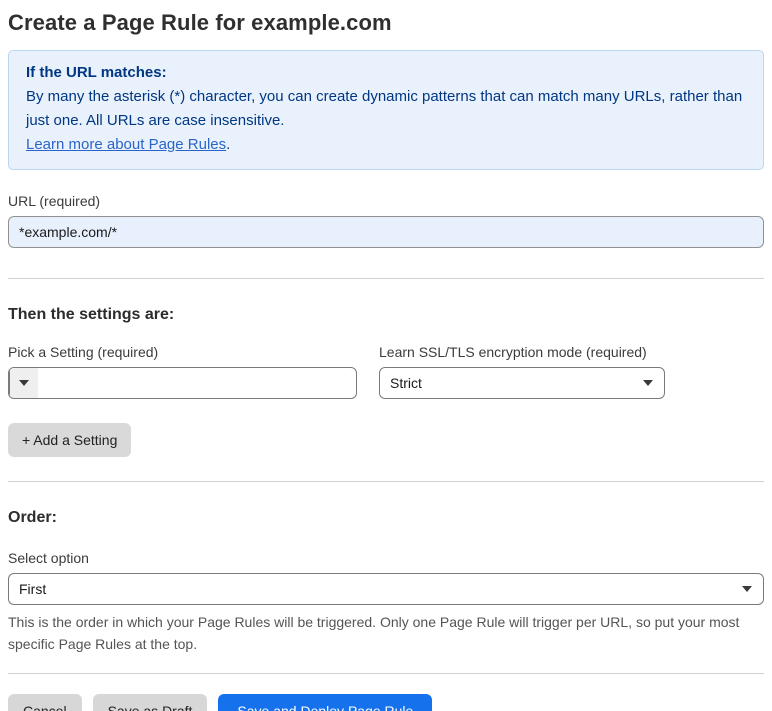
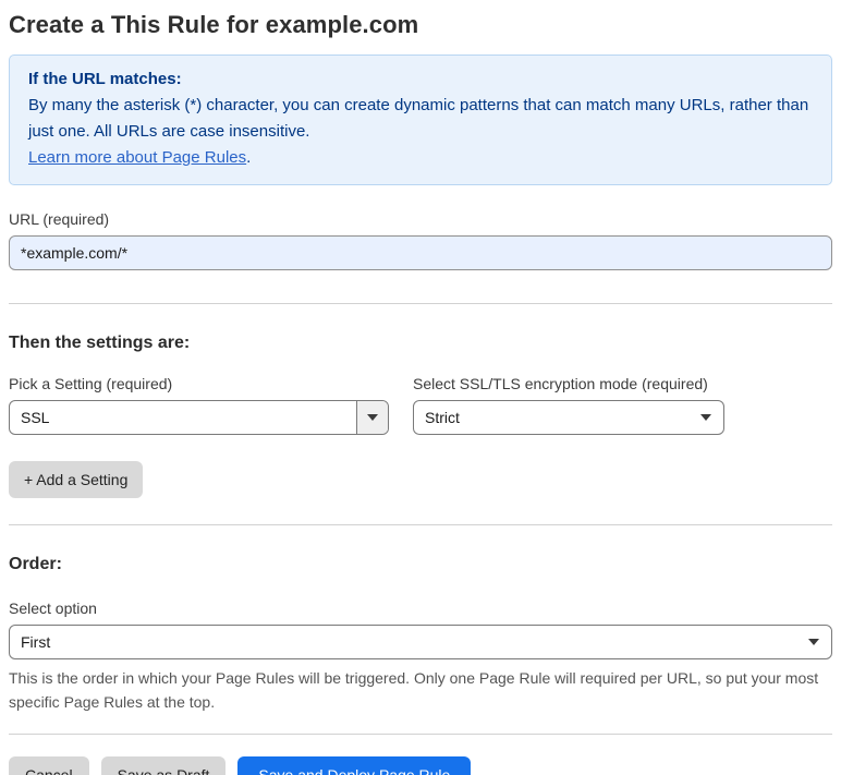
- Create a Page Rule for example.com
+ Create a This Rule for example.com
  If the URL matches:
  By many the asterisk (*) character, you can create dynamic patterns that can match many URLs, rather than just one. All URLs are case insensitive.
  Learn more about Page Rules.
  URL (required)
  *example.com/*
  Then the settings are:
  Pick a Setting (required)
+ SSL
- Learn SSL/TLS encryption mode (required)
+ Select SSL/TLS encryption mode (required)
  Strict
  + Add a Setting
  Order:
  Select option
  First
- This is the order in which your Page Rules will be triggered. Only one Page Rule will trigger per URL, so put your most specific Page Rules at the top.
+ This is the order in which your Page Rules will be triggered. Only one Page Rule will required per URL, so put your most specific Page Rules at the top.
